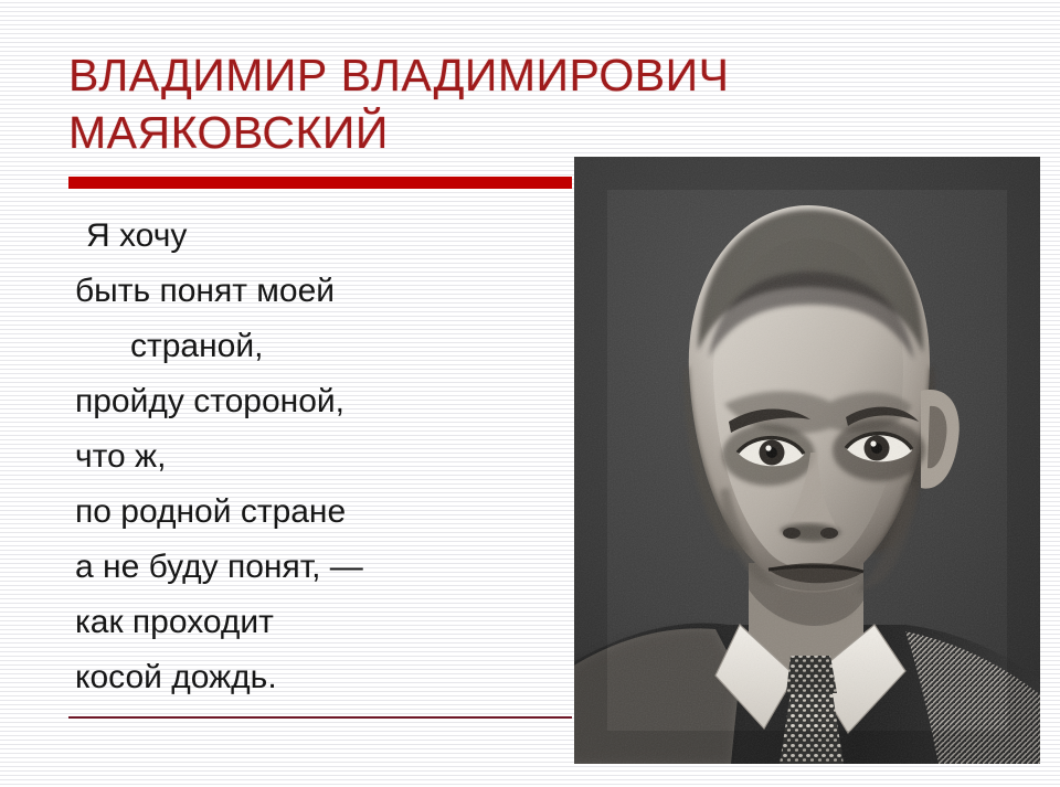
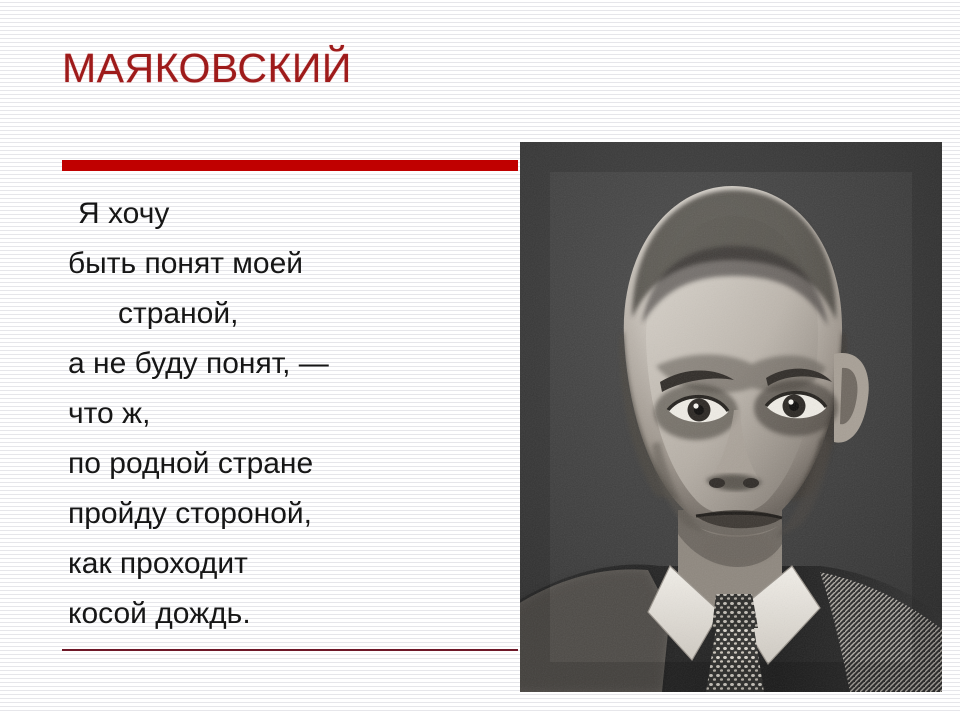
- ВЛАДИМИР ВЛАДИМИРОВИЧ
  МАЯКОВСКИЙ
  Я хочу
  быть понят моей
  страной,
- пройду стороной,
+ а не буду понят, —
  что ж,
  по родной стране
- а не буду понят, —
+ пройду стороной,
  как проходит
  косой дождь.
